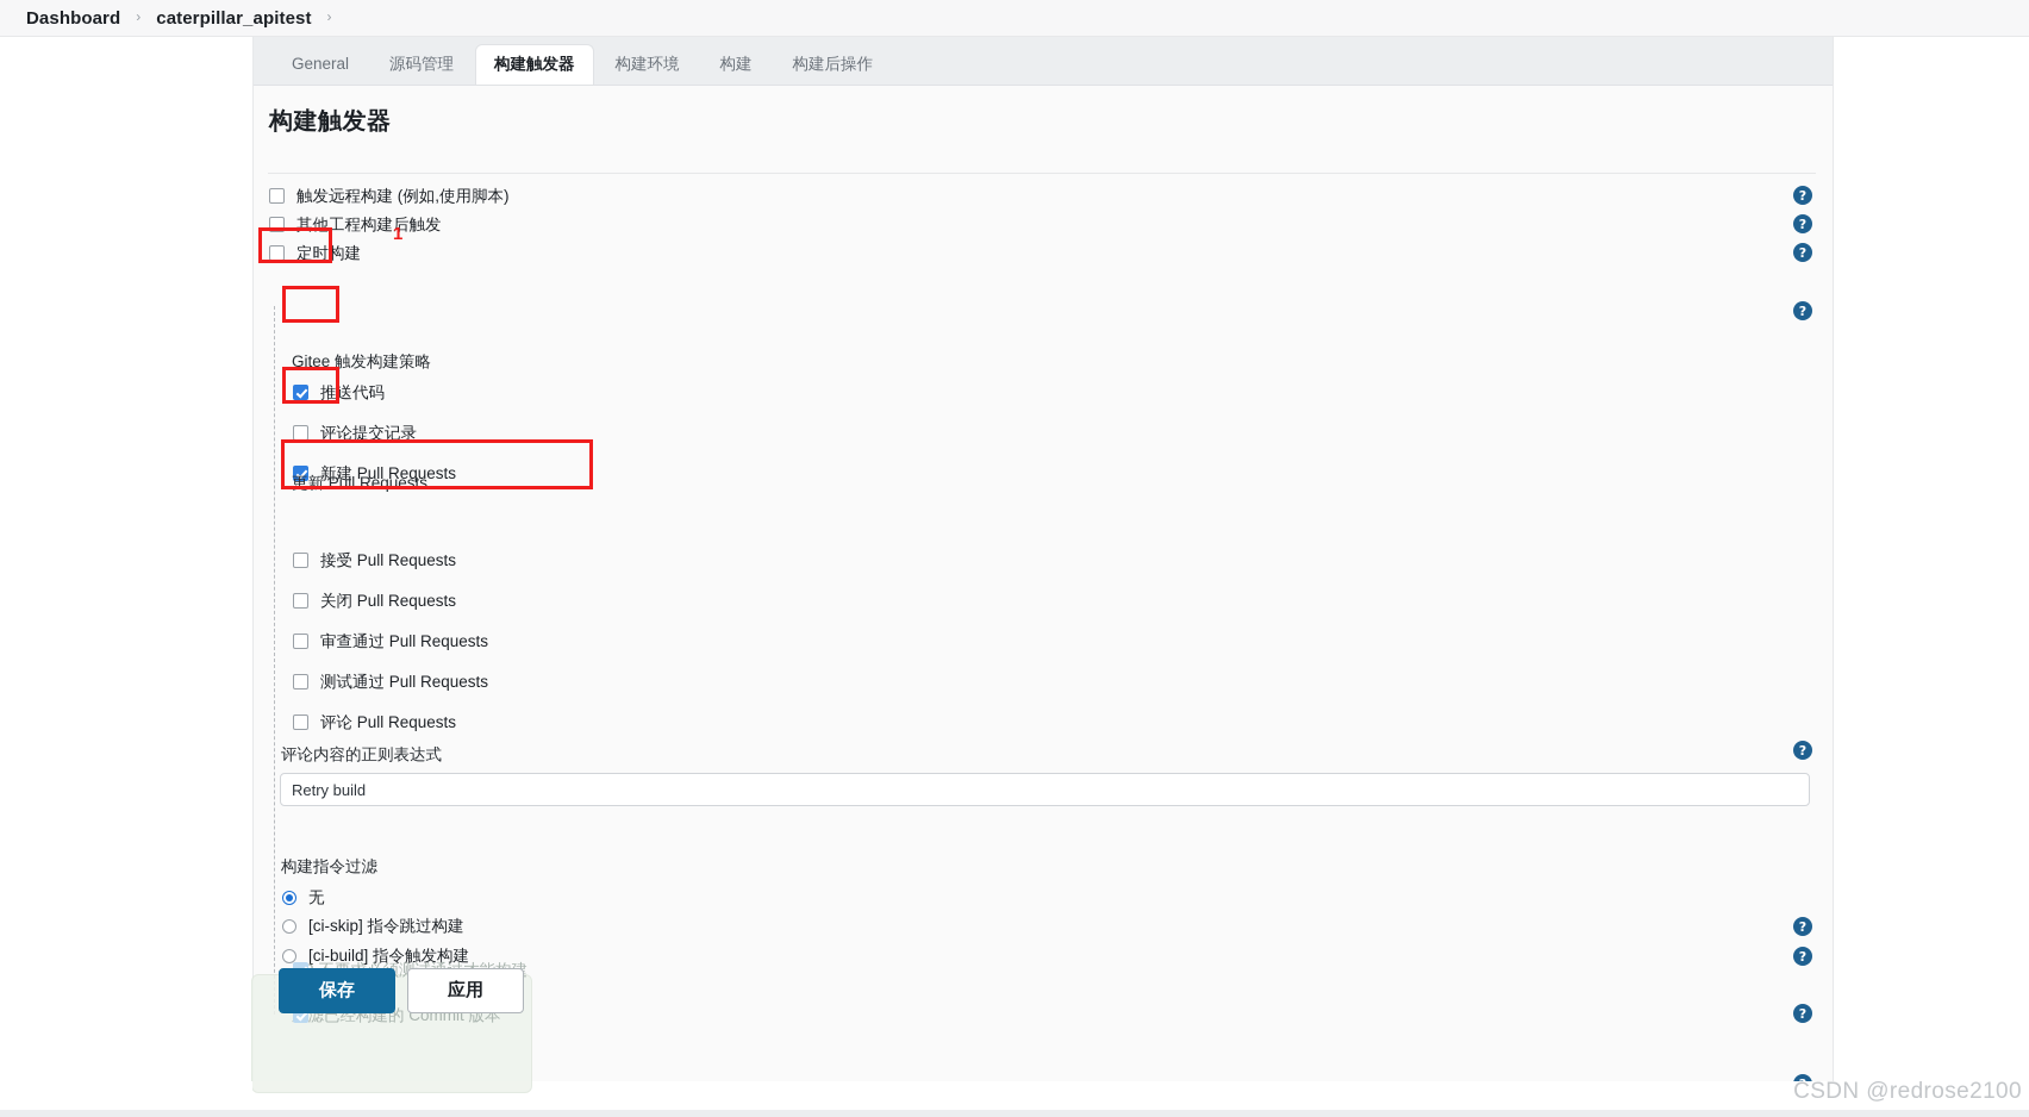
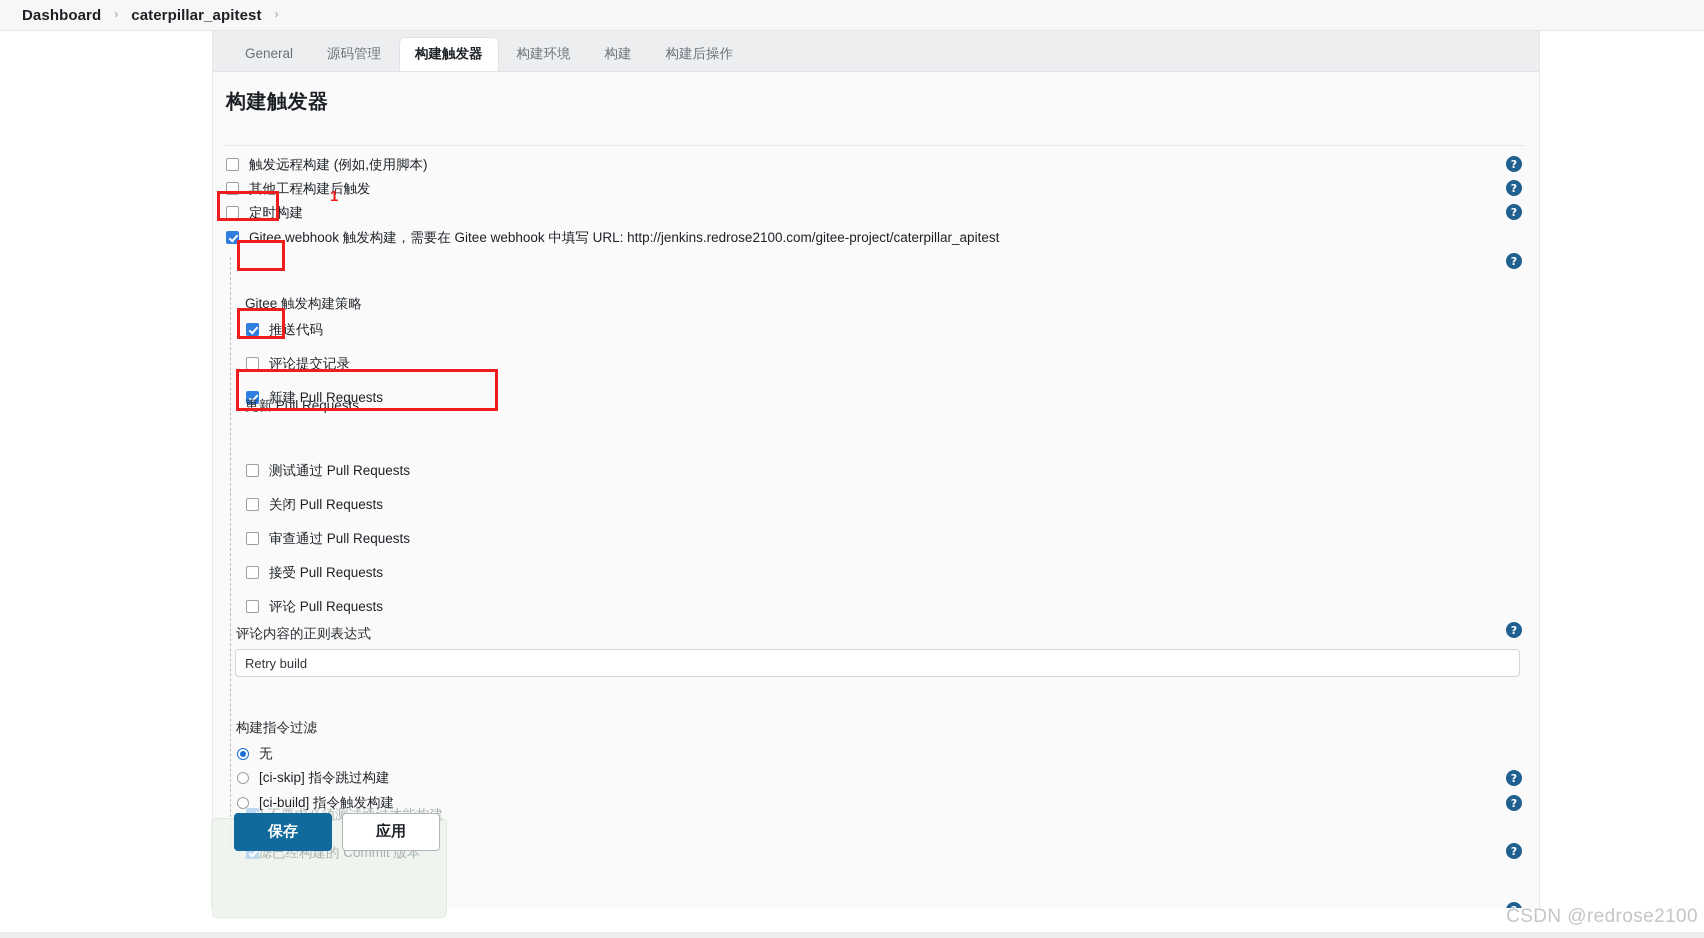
  Dashboard
  ›
  caterpillar_apitest
  ›
  General
  源码管理
  构建触发器
  构建环境
  构建
  构建后操作
  构建触发器
  触发远程构建 (例如,使用脚本)
  其他工程构建后触发
  定时构建
+ Gitee webhook 触发构建，需要在 Gitee webhook 中填写 URL: http://jenkins.redrose2100.com/gitee-project/caterpillar_apitest
  Gitee 触发构建策略
  推送代码
  评论提交记录
  新建 Pull Requests
  更新 Pull Requests
- 接受 Pull Requests
+ 测试通过 Pull Requests
  关闭 Pull Requests
  审查通过 Pull Requests
- 测试通过 Pull Requests
+ 接受 Pull Requests
  评论 Pull Requests
  评论内容的正则表达式
  Retry build
  构建指令过滤
  无
  [ci-skip] 指令跳过构建
  [ci-build] 指令触发构建
  ?
  ?
  ?
  ?
  ?
  ?
  ?
  ?
  滤已经构建的 Commit 版本
  保存
  应用
  1
  CSDN @redrose2100
